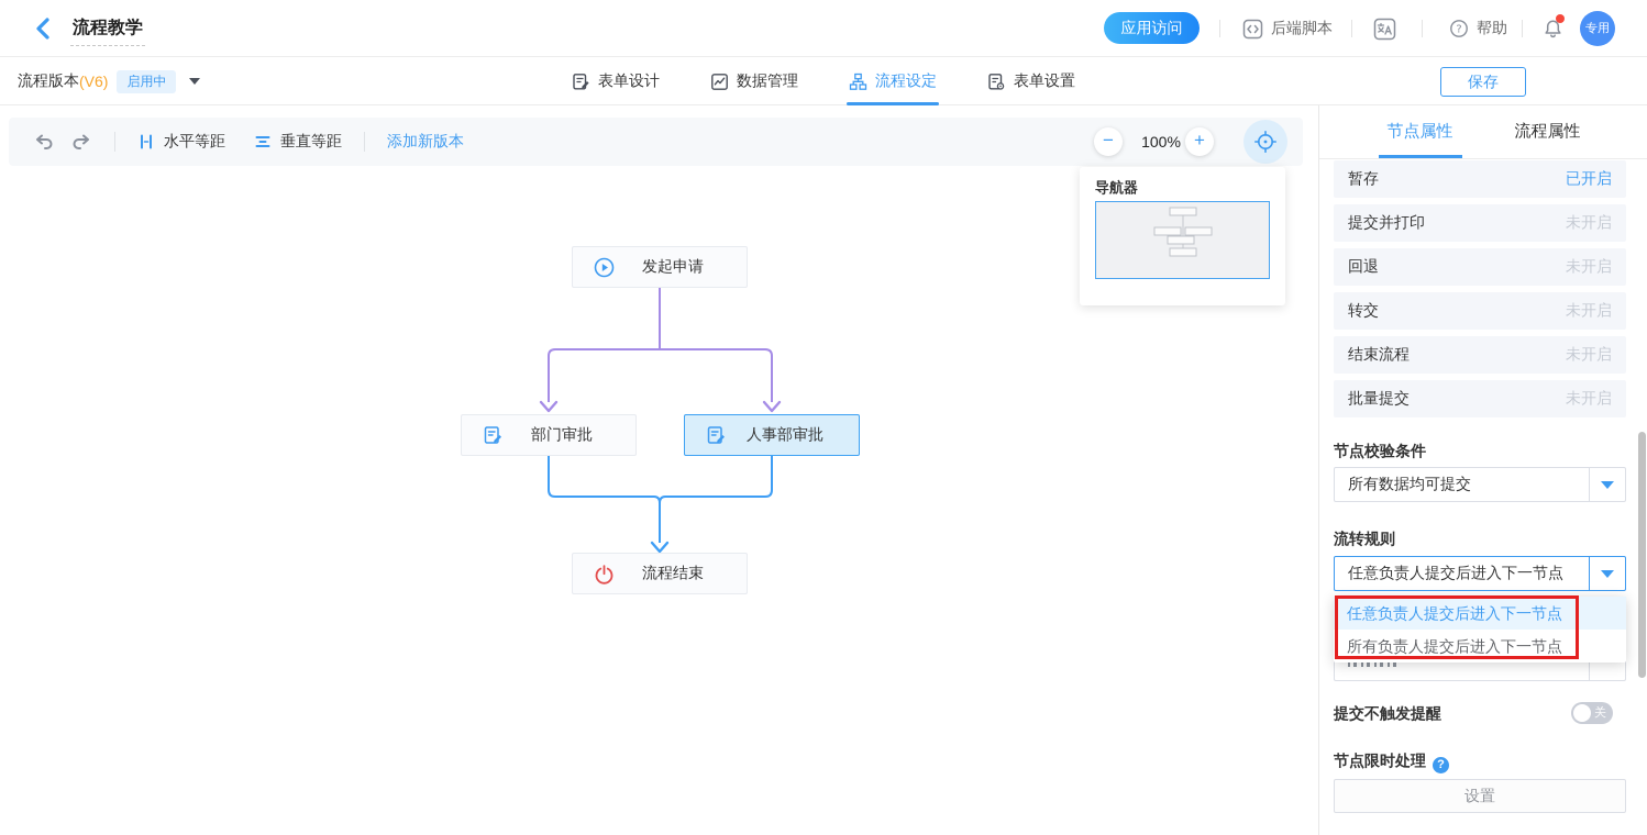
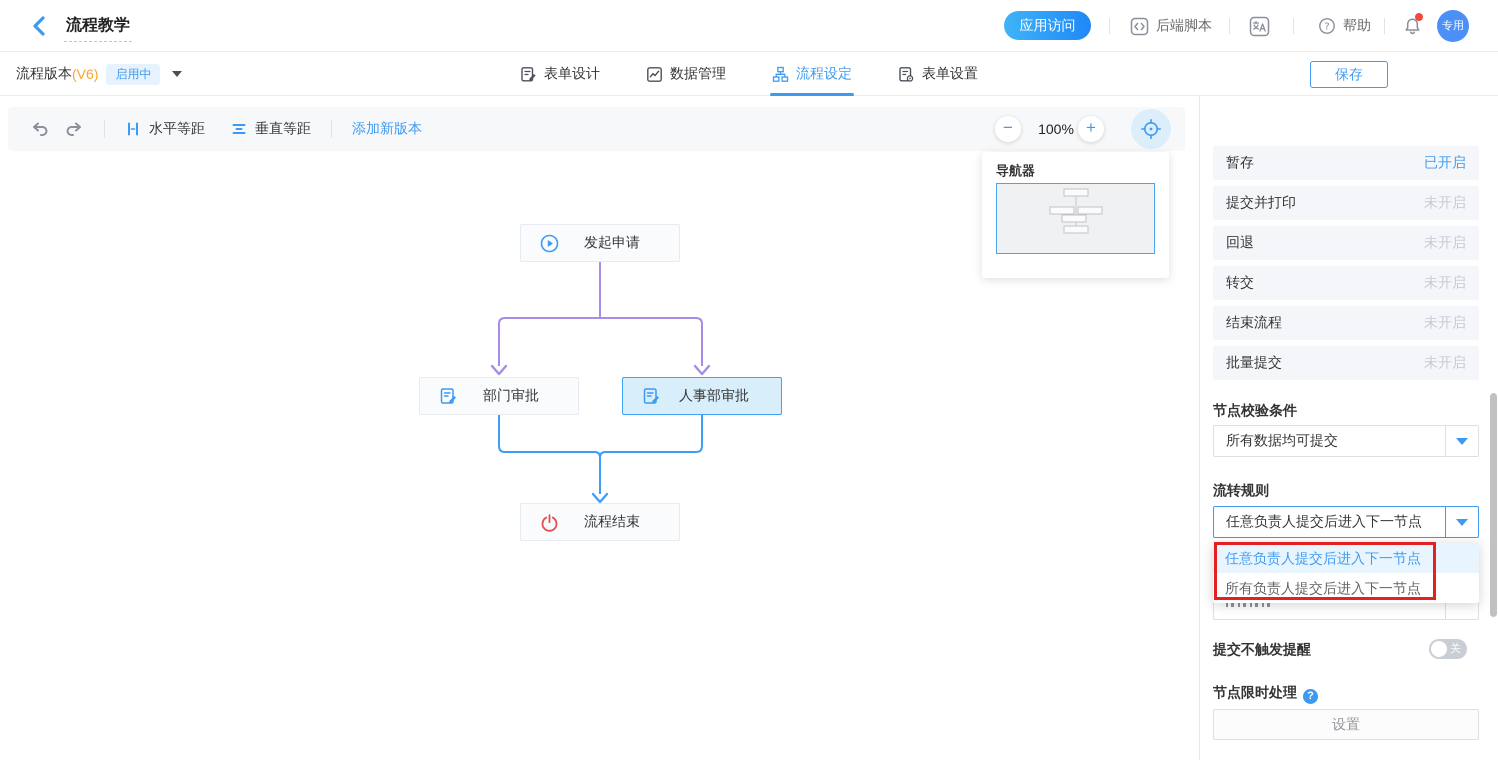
  流程教学
  应用访问
  后端脚本
  ?
  帮助
  专用
  流程版本
  (V6)
  启用中
  表单设计
  数据管理
  流程设定
  表单设置
  保存
  水平等距
  垂直等距
  添加新版本
  −
  100%
  +
  发起申请
  部门审批
  人事部审批
  流程结束
  导航器
- 节点属性
- 流程属性
  暂存
  已开启
  提交并打印
  未开启
  回退
  未开启
  转交
  未开启
  结束流程
  未开启
  批量提交
  未开启
  节点校验条件
  所有数据均可提交
  流转规则
  任意负责人提交后进入下一节点
  任意负责人提交后进入下一节点
  所有负责人提交后进入下一节点
  提交不触发提醒
  关
  节点限时处理 ?
  设置
